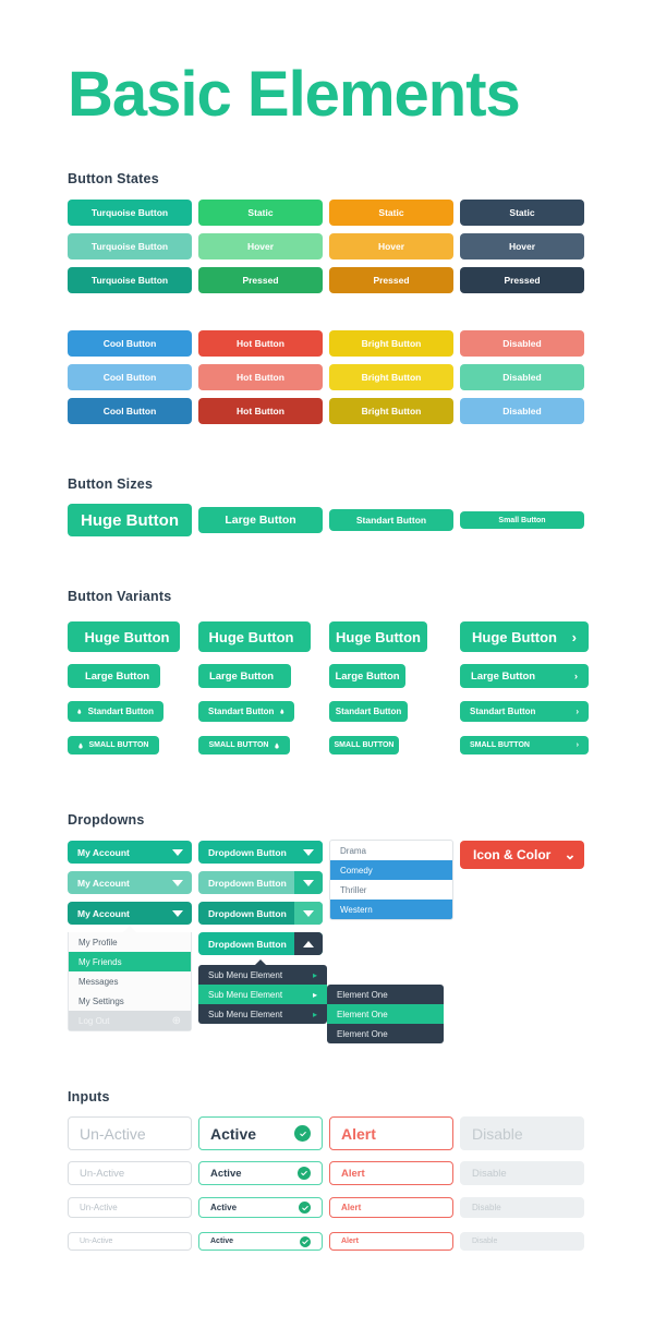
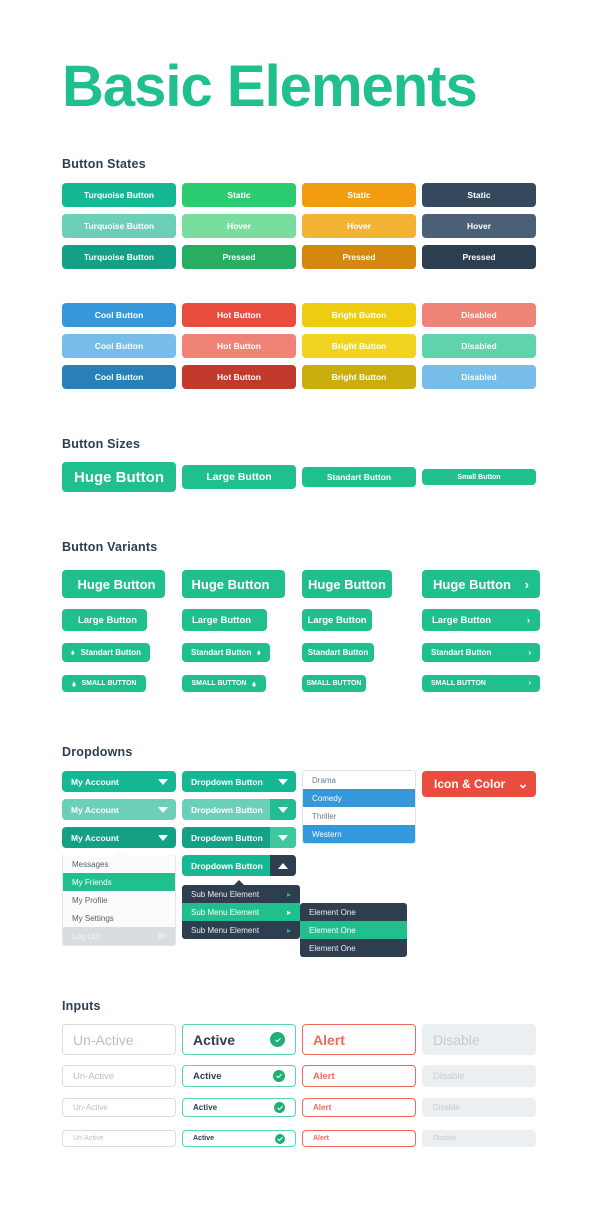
  Basic Elements
  Button States
  Button Sizes
  Button Variants
  Dropdowns
  Inputs
  Turquoise Button
  Turquoise Button
  Turquoise Button
  Static
  Hover
  Pressed
  Static
  Hover
  Pressed
  Static
  Hover
  Pressed
  Cool Button
  Cool Button
  Cool Button
  Hot Button
  Hot Button
  Hot Button
  Bright Button
  Bright Button
  Bright Button
  Disabled
  Disabled
  Disabled
  Huge Button
  Large Button
  Standart Button
  Huge Button
  Huge Button
  Huge Button
  Huge Button
  ›
  Large Button
  Large Button
  Large Button
  Large Button
  ›
  Standart Button
  Standart Button
  Standart Button
  Standart Button
  ›
  My Account
  My Account
  My Account
- My Profile
+ Messages
  My Friends
- Messages
+ My Profile
  My Settings
  Dropdown Button
  Dropdown Button
  Dropdown Button
  Dropdown Button
  Sub Menu Element
  ▸
  Sub Menu Element
  ▸
  Sub Menu Element
  ▸
  Element One
  Element One
  Element One
  Drama
  Comedy
  Thriller
  Western
  Icon & Color
  ⌄
  Un-Active
  Active
  Alert
  Disable
  Un-Active
  Active
  Alert
  Disable
  Un-Active
  Active
  Alert
  Disable
